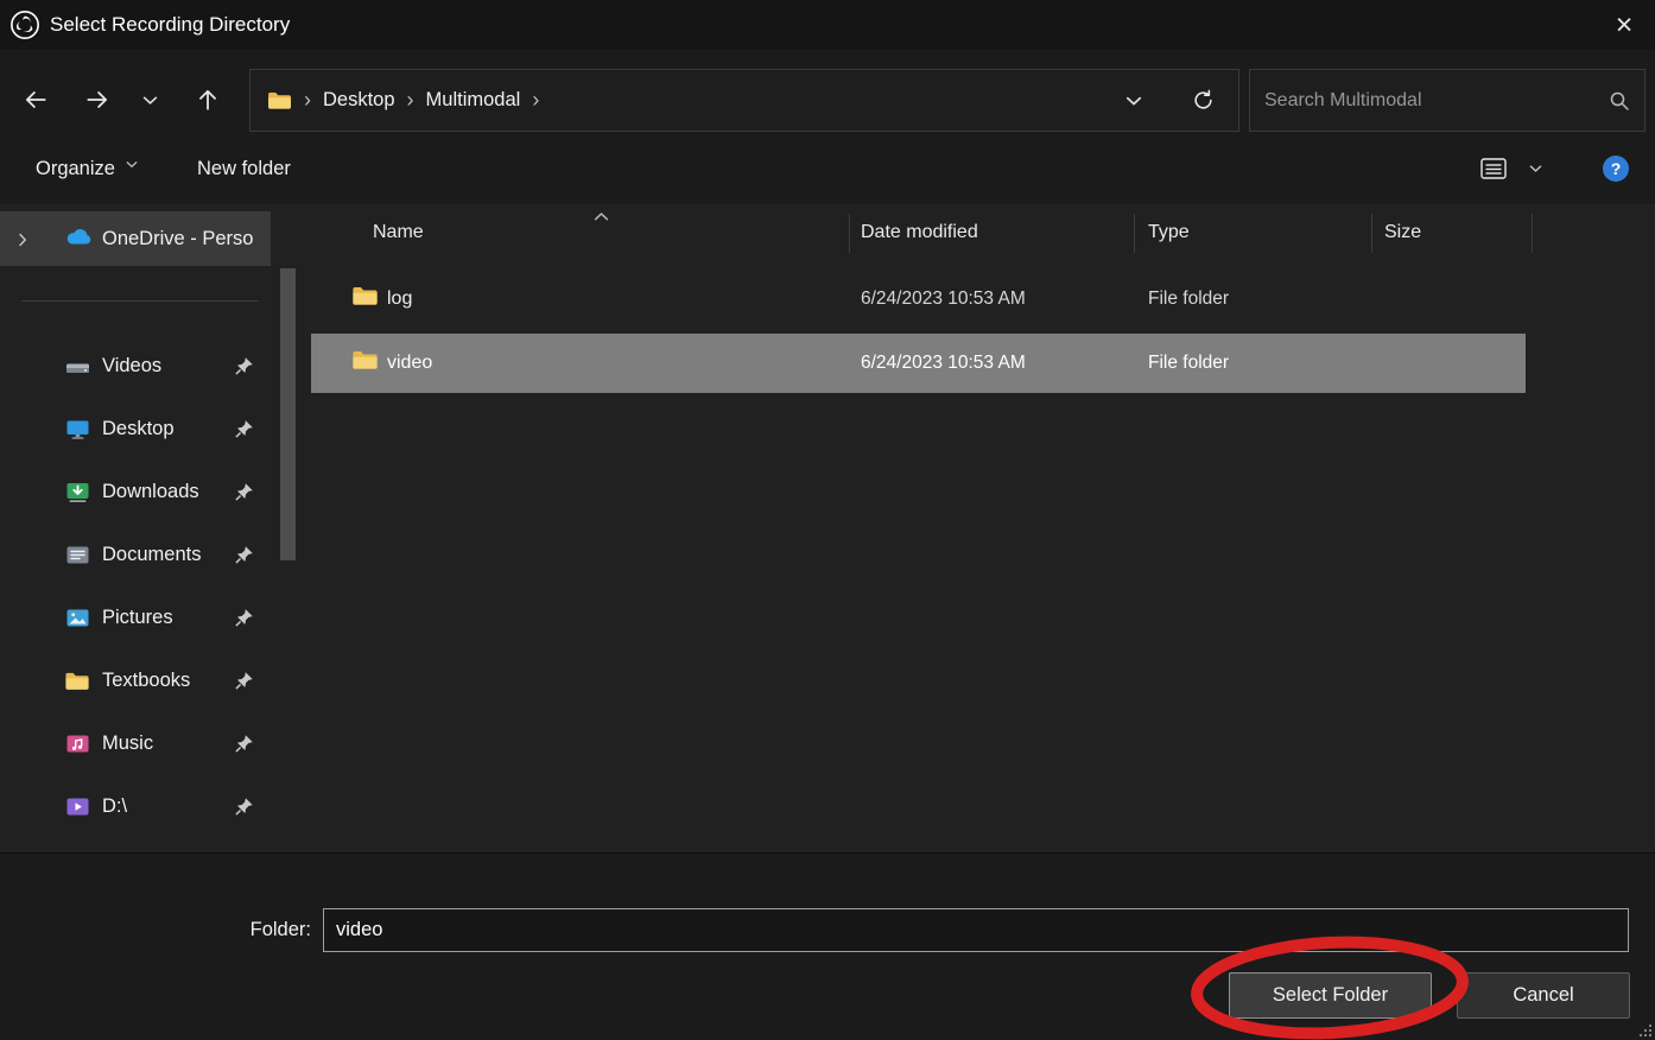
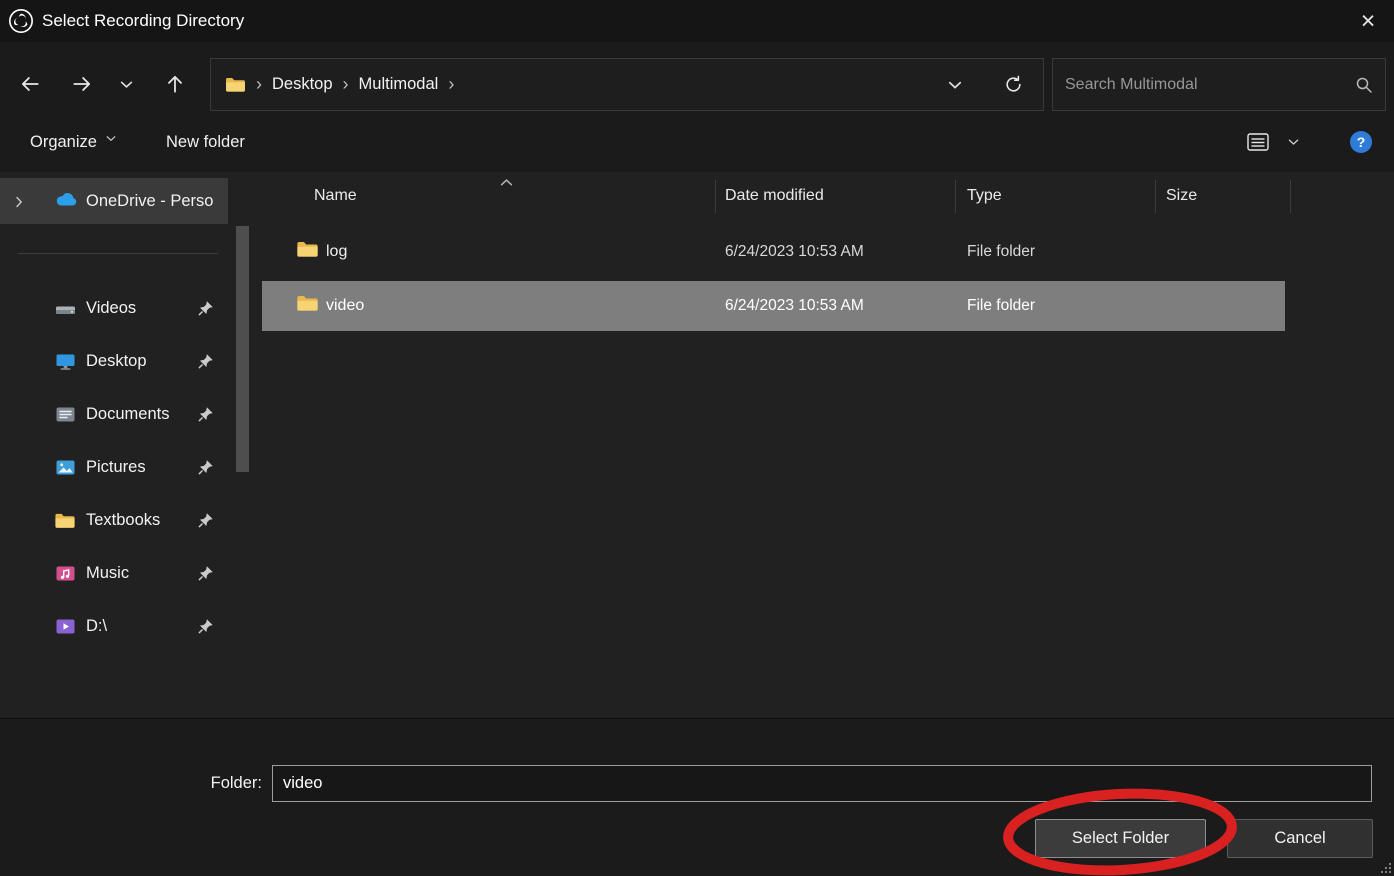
  Select Recording Directory
  ×
  ›
  Desktop
  ›
  Multimodal
  ›
  Search Multimodal
  Organize
  New folder
  ?
  OneDrive - Perso
  Videos
  Desktop
- Downloads
  Documents
  Pictures
  Textbooks
  Music
  D:\
  Name
  Date modified
  Type
  Size
  log
  6/24/2023 10:53 AM
  File folder
  video
  6/24/2023 10:53 AM
  File folder
  Folder:
  video
  Select Folder
  Cancel
